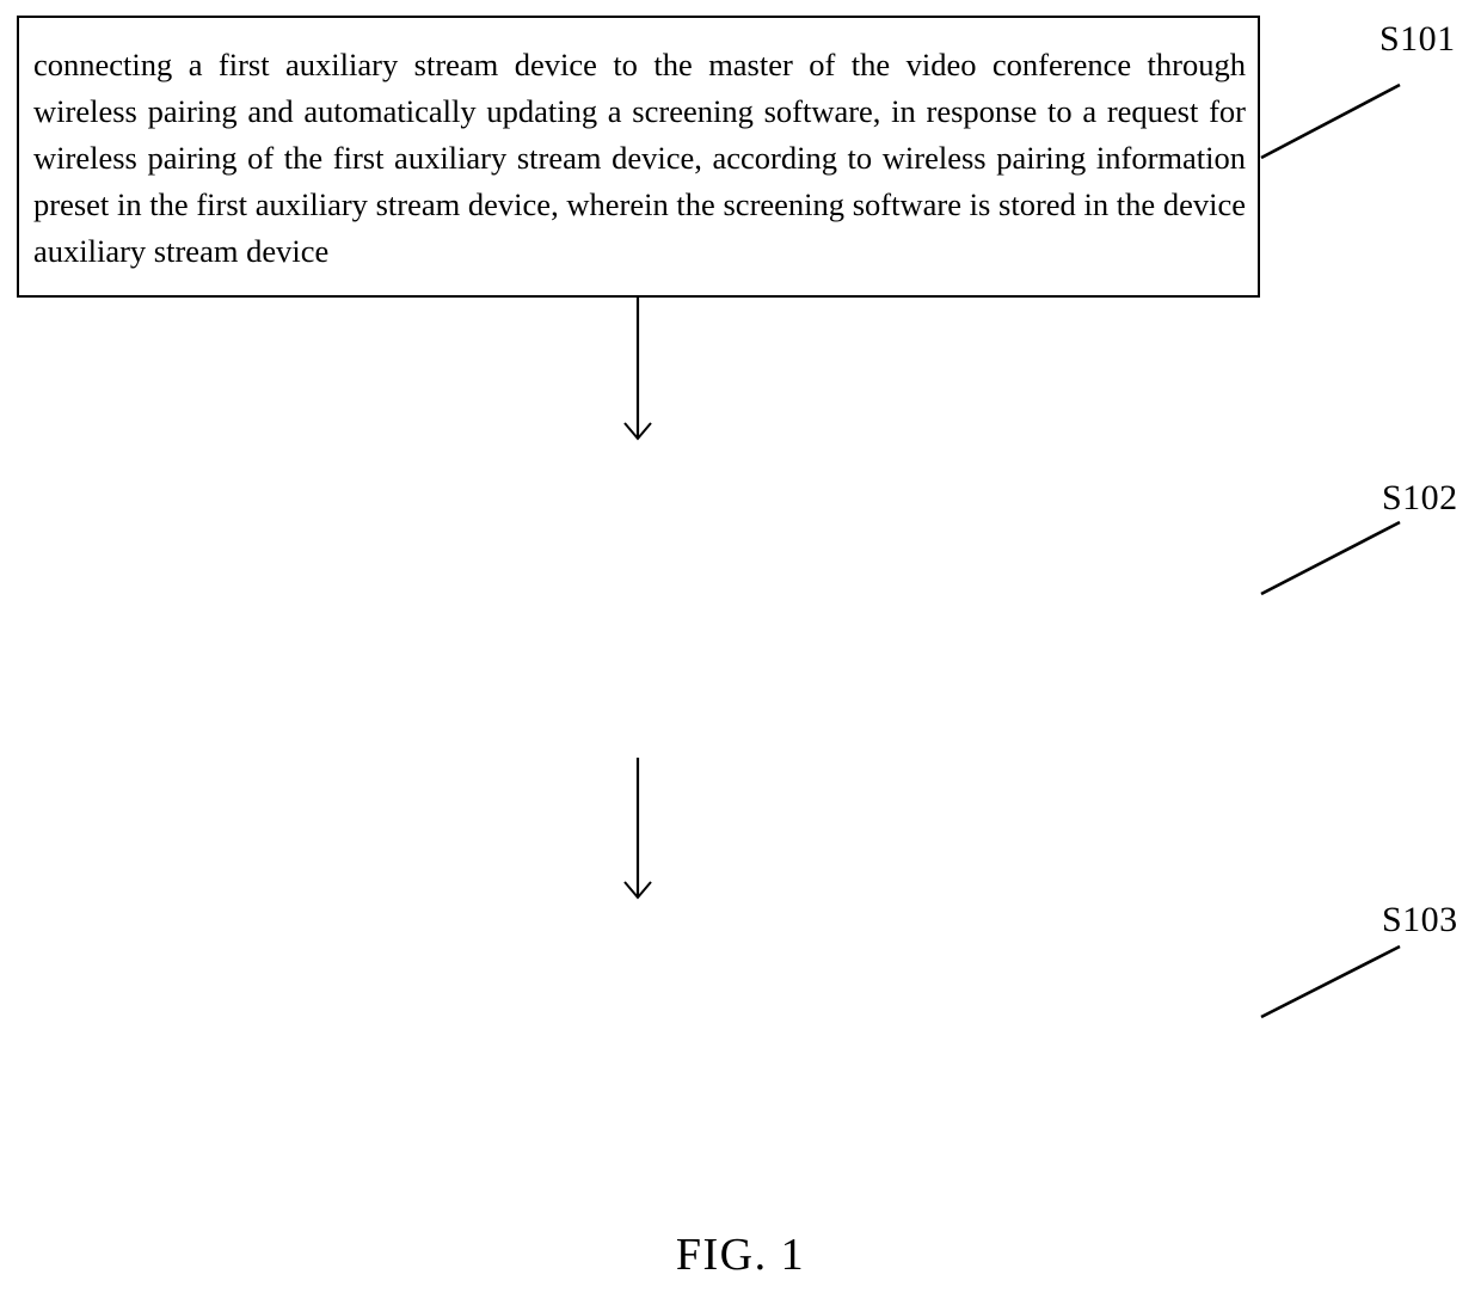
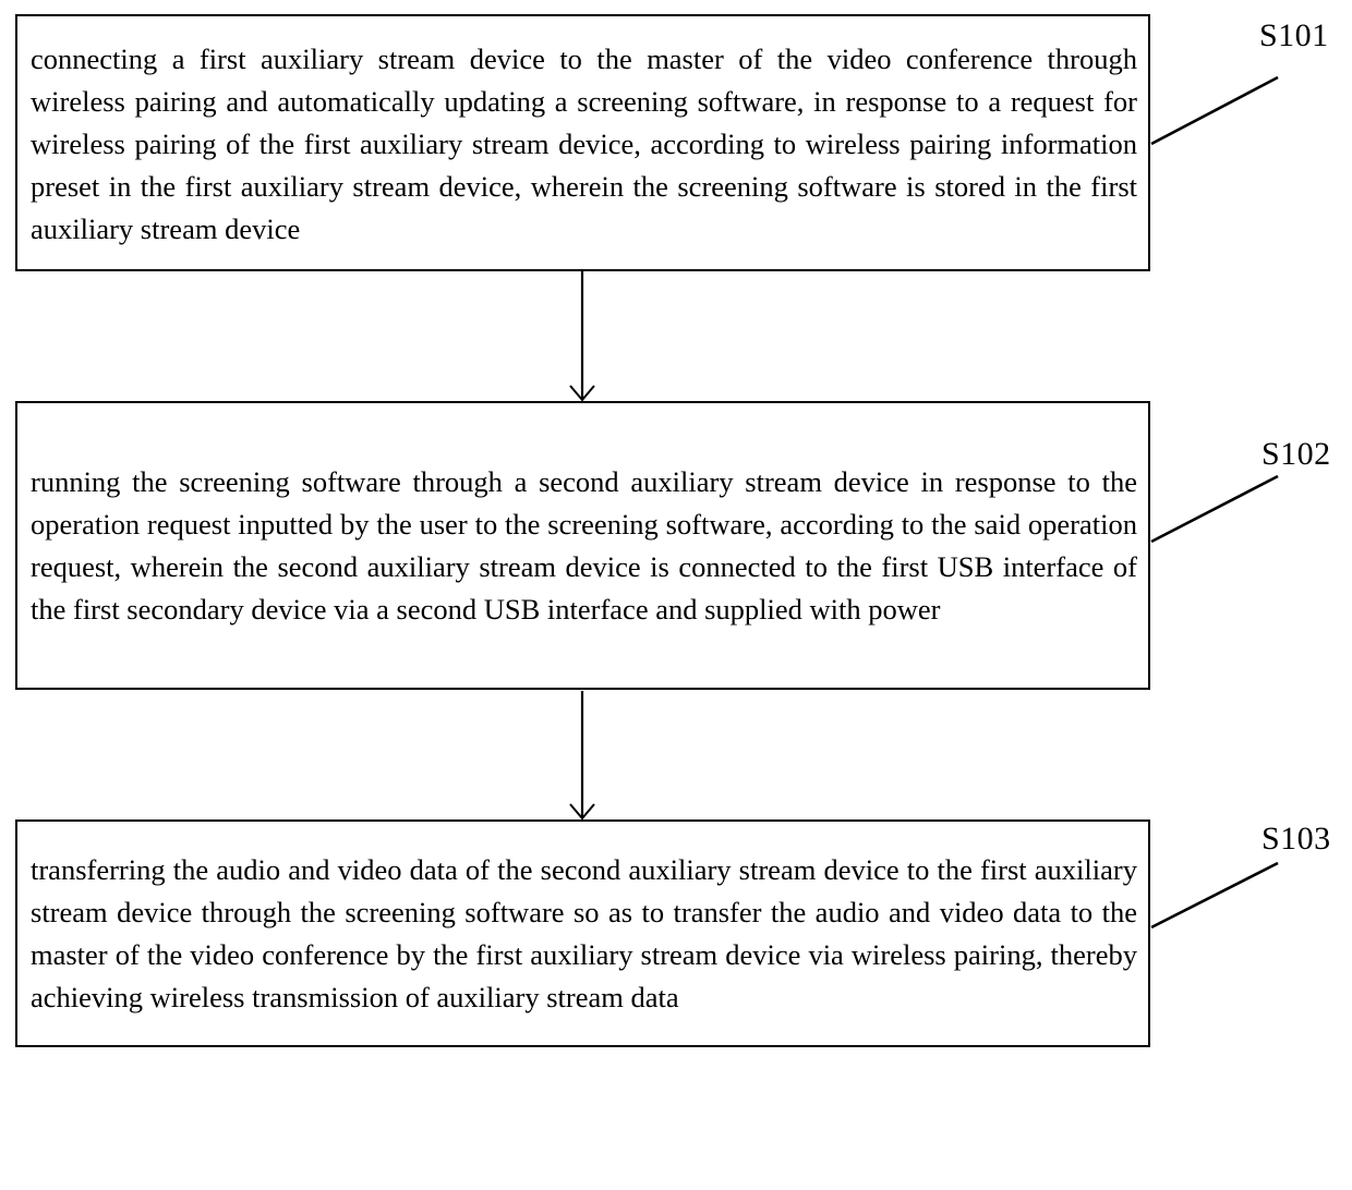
- connecting a first auxiliary stream device to the master of the video conference through wireless pairing and automatically updating a screening software, in response to a request for wireless pairing of the first auxiliary stream device, according to wireless pairing information preset in the first auxiliary stream device, wherein the screening software is stored in the device auxiliary stream device
+ connecting a first auxiliary stream device to the master of the video conference through wireless pairing and automatically updating a screening software, in response to a request for wireless pairing of the first auxiliary stream device, according to wireless pairing information preset in the first auxiliary stream device, wherein the screening software is stored in the first auxiliary stream device
+ running the screening software through a second auxiliary stream device in response to the operation request inputted by the user to the screening software, according to the said operation request, wherein the second auxiliary stream device is connected to the first USB interface of the first secondary device via a second USB interface and supplied with power
+ transferring the audio and video data of the second auxiliary stream device to the first auxiliary stream device through the screening software so as to transfer the audio and video data to the master of the video conference by the first auxiliary stream device via wireless pairing, thereby achieving wireless transmission of auxiliary stream data
  S101
  S102
  S103
- FIG. 1
